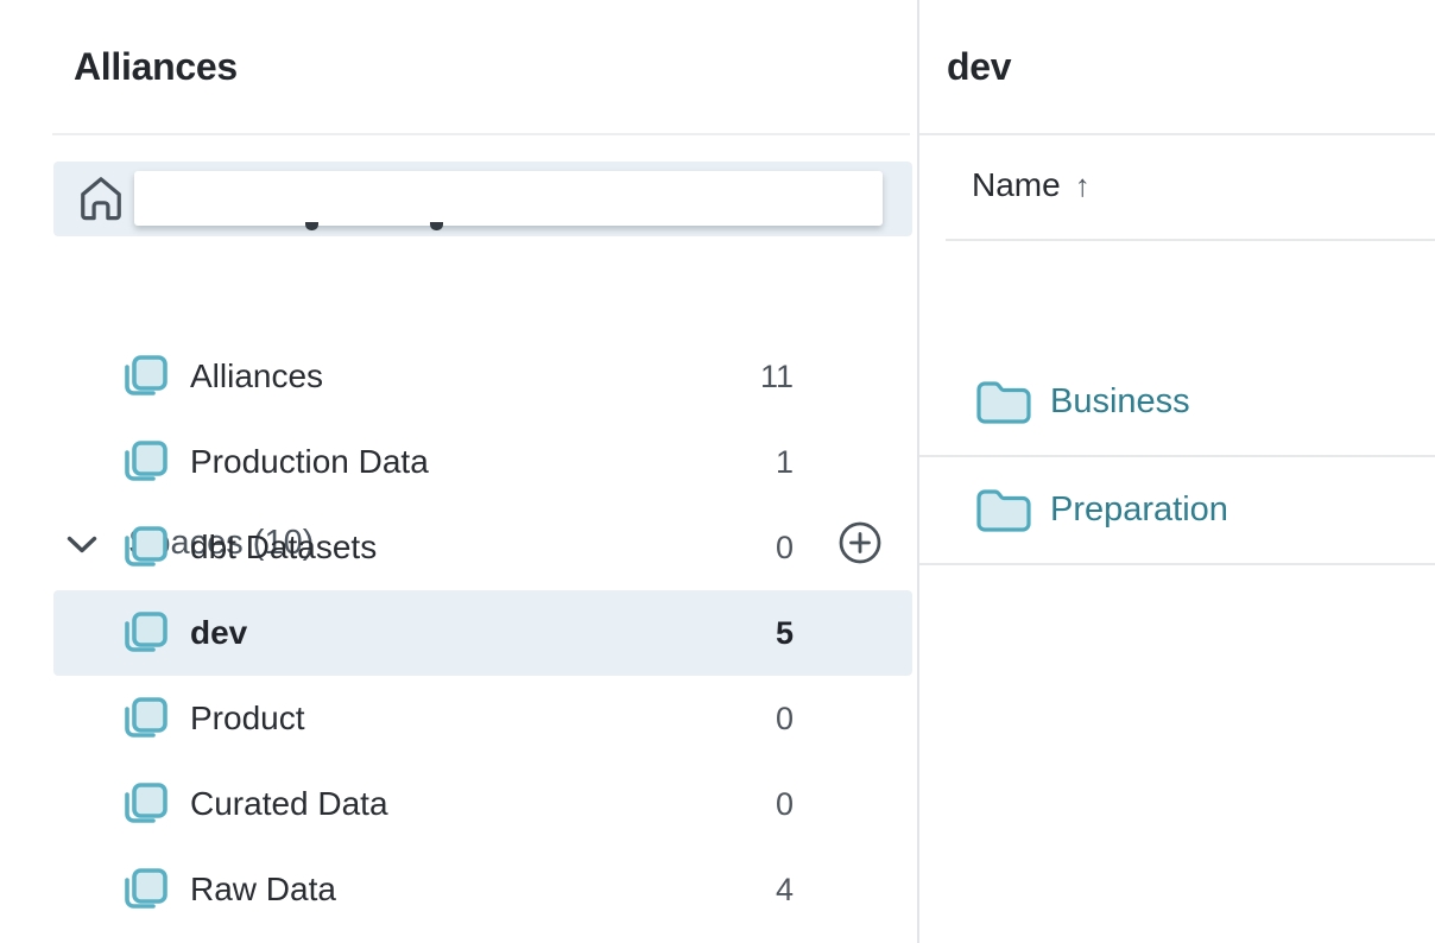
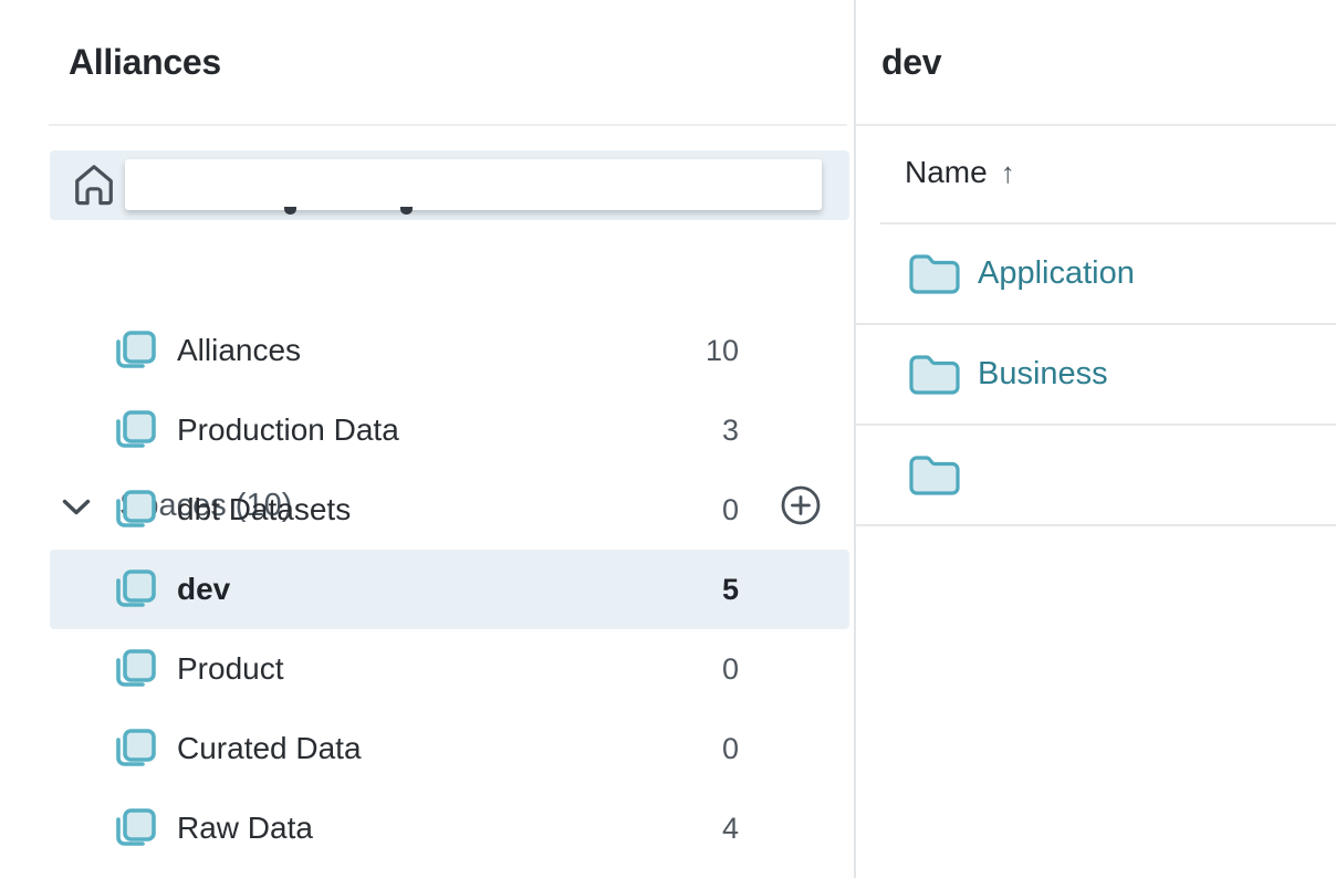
  Alliances
  aces (10)
  Alliances
- 11
+ 10
  Production Data
- 1
+ 3
  dbt Datasets
  0
  dev
  5
  Product
  0
  Curated Data
  0
  Raw Data
  4
  dev
  Name ↑
+ Application
  Business
- Preparation
